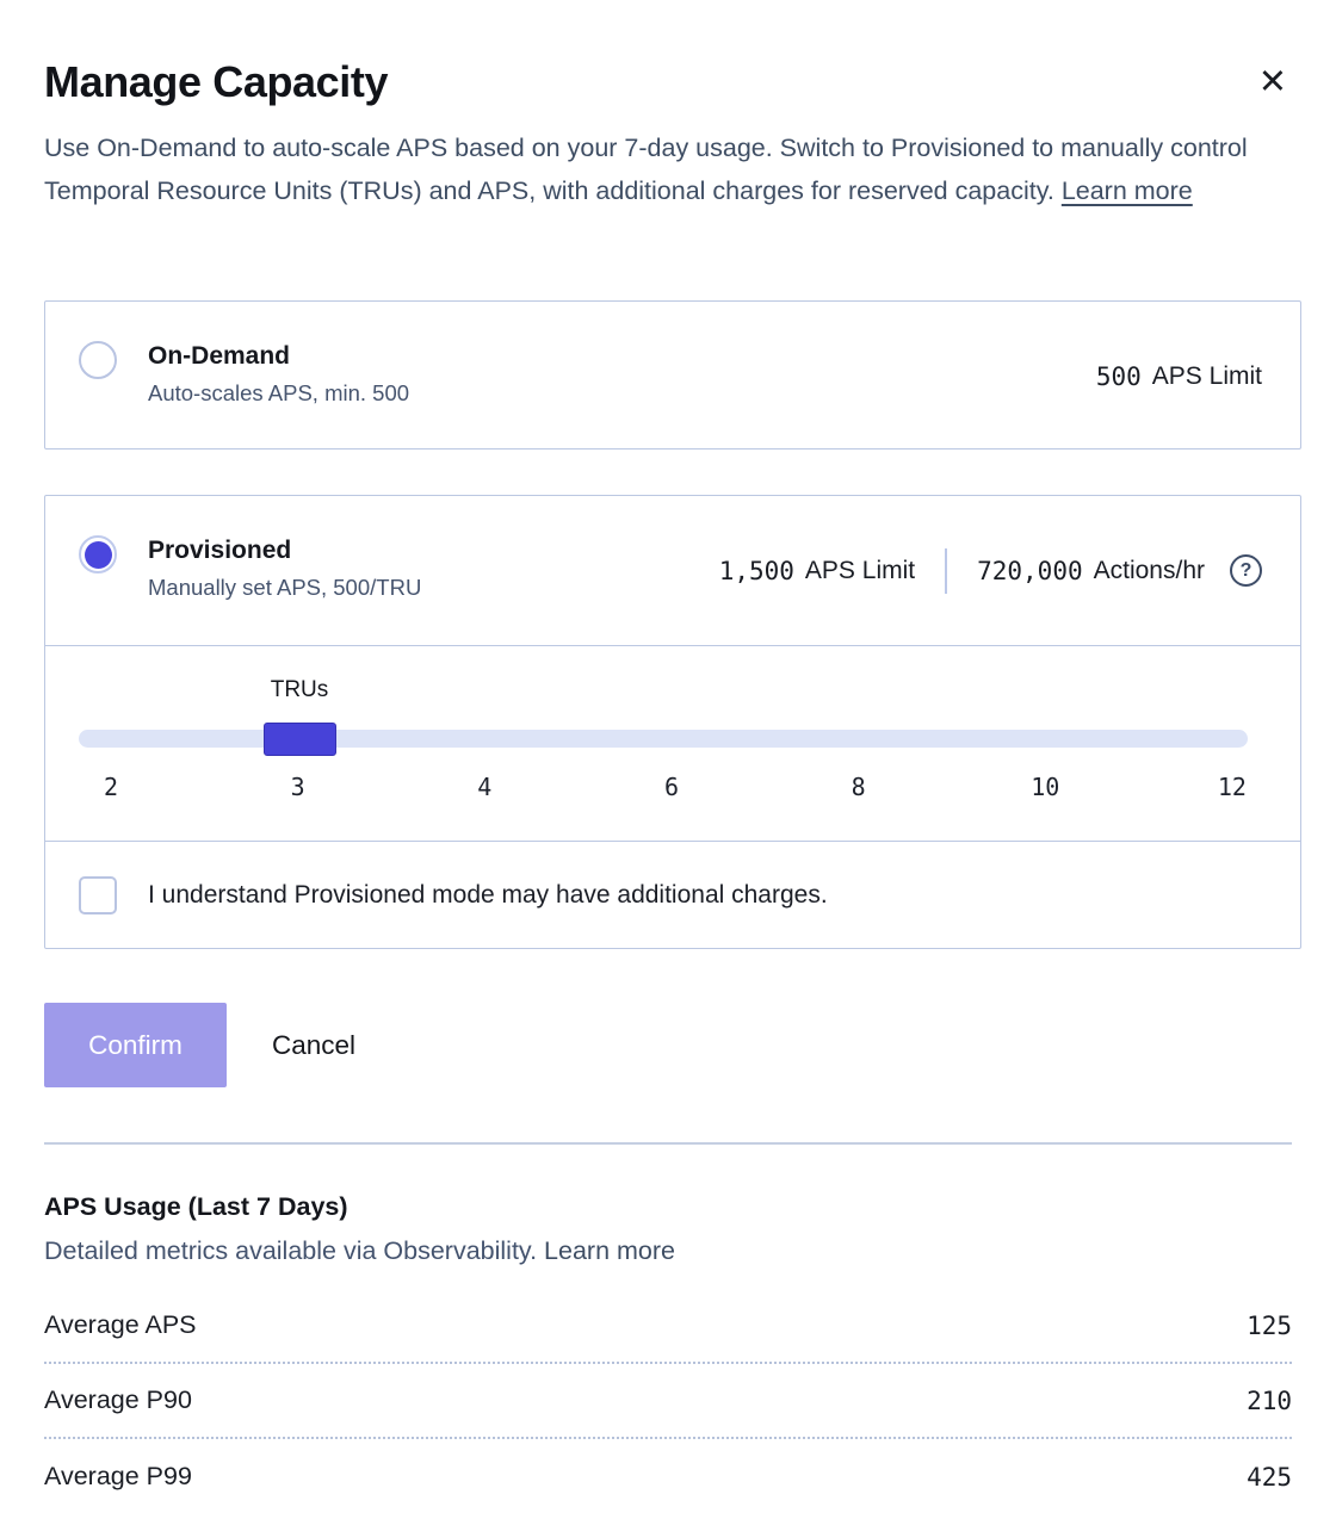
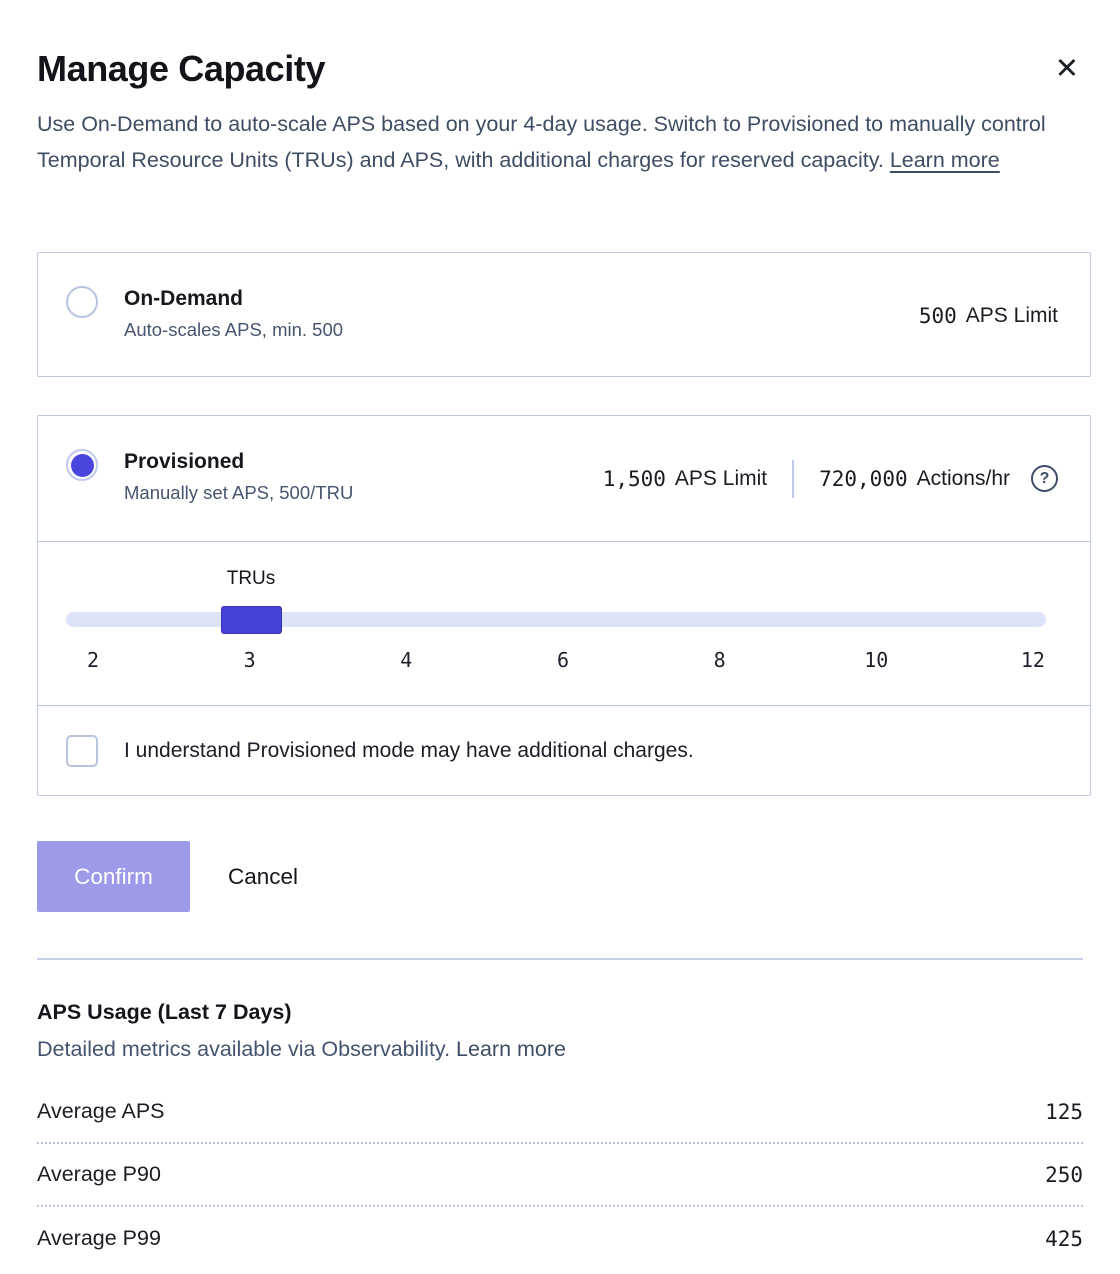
  Manage Capacity
  ✕
- Use On-Demand to auto-scale APS based on your 7-day usage. Switch to Provisioned to manually control Temporal Resource Units (TRUs) and APS, with additional charges for reserved capacity. Learn more
+ Use On-Demand to auto-scale APS based on your 4-day usage. Switch to Provisioned to manually control Temporal Resource Units (TRUs) and APS, with additional charges for reserved capacity. Learn more
  On-Demand
  Auto-scales APS, min. 500
  500
  APS Limit
  Provisioned
  Manually set APS, 500/TRU
  1,500
  APS Limit
  720,000
  Actions/hr
  ?
  TRUs
  2
  3
  4
  6
  8
  10
  12
  I understand Provisioned mode may have additional charges.
  Confirm
  Cancel
  APS Usage (Last 7 Days)
  Detailed metrics available via Observability. Learn more
  Average APS
  125
  Average P90
- 210
+ 250
  Average P99
  425
